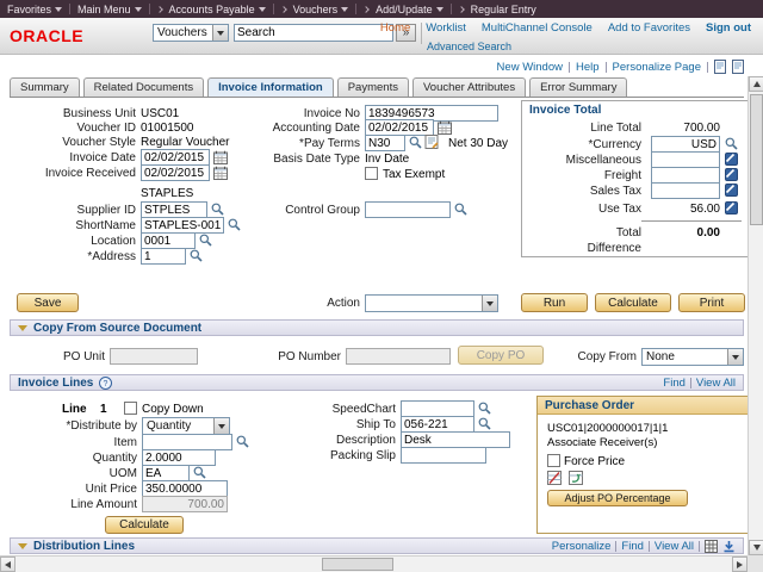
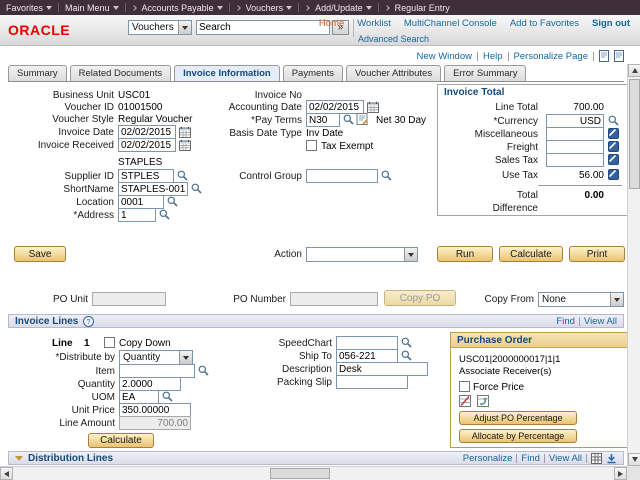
  Favorites
  Main Menu
  Accounts Payable
  Vouchers
  Add/Update
  Regular Entry
  ORACLE
  Vouchers
  Search
  »
  Advanced Search
  Home
  Worklist
  MultiChannel Console
  Add to Favorites
  Sign out
  New Window
  Help
  Personalize Page
  Summary
  Related Documents
  Invoice Information
  Payments
  Voucher Attributes
  Error Summary
  Business Unit
  USC01
  Voucher ID
  01001500
  Voucher Style
  Regular Voucher
  Invoice Date
  02/02/2015
  Invoice Received
  02/02/2015
  STAPLES
  Supplier ID
  STPLES
  ShortName
  STAPLES-001
  Location
  0001
  *Address
  1
  Invoice No
- 1839496573
  Accounting Date
  02/02/2015
  *Pay Terms
  N30
  Net 30 Day
  Basis Date Type
  Inv Date
  Tax Exempt
  Control Group
  Invoice Total
  Line Total
  700.00
  *Currency
  USD
  Miscellaneous
  Freight
  Sales Tax
  Use Tax
  56.00
  Total
  0.00
  Difference
  Save
  Action
  Run
  Calculate
  Print
- Copy From Source Document
  PO Unit
  PO Number
  Copy PO
  Copy From
  None
  Invoice Lines
  Find
  View All
  Line
  1
  Copy Down
  *Distribute by
  Quantity
  Item
  Quantity
  2.0000
  UOM
  EA
  Unit Price
  350.00000
  Line Amount
  700.00
  Calculate
  SpeedChart
  Ship To
  056-221
  Description
  Desk
  Packing Slip
  Purchase Order
  USC01|2000000017|1|1
  Associate Receiver(s)
  Force Price
  Adjust PO Percentage
+ Allocate by Percentage
  Distribution Lines
  Personalize
  Find
  View All
